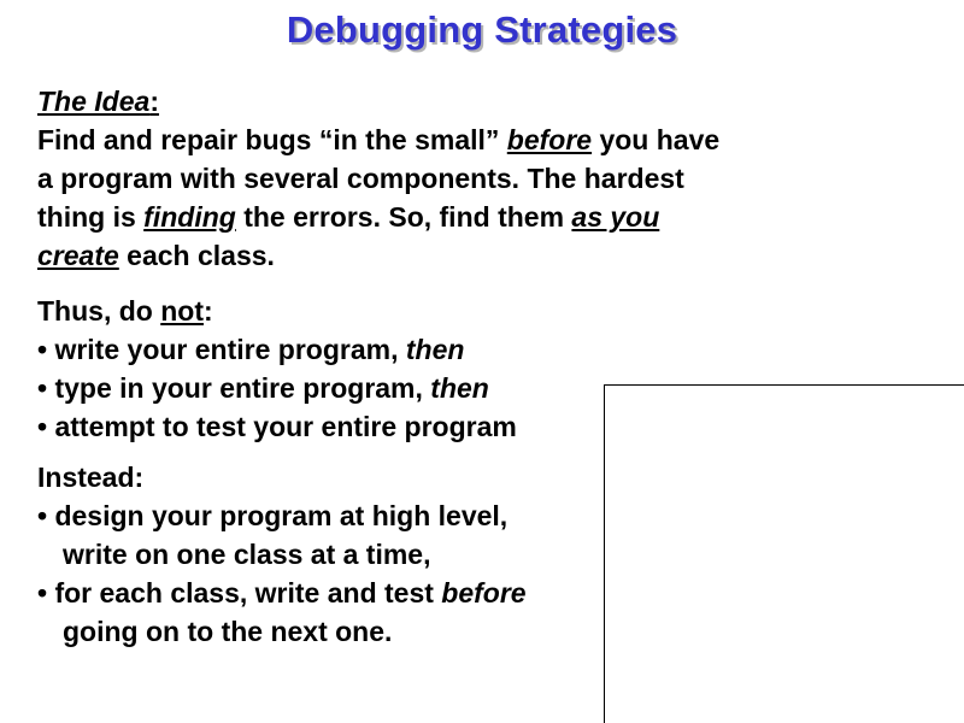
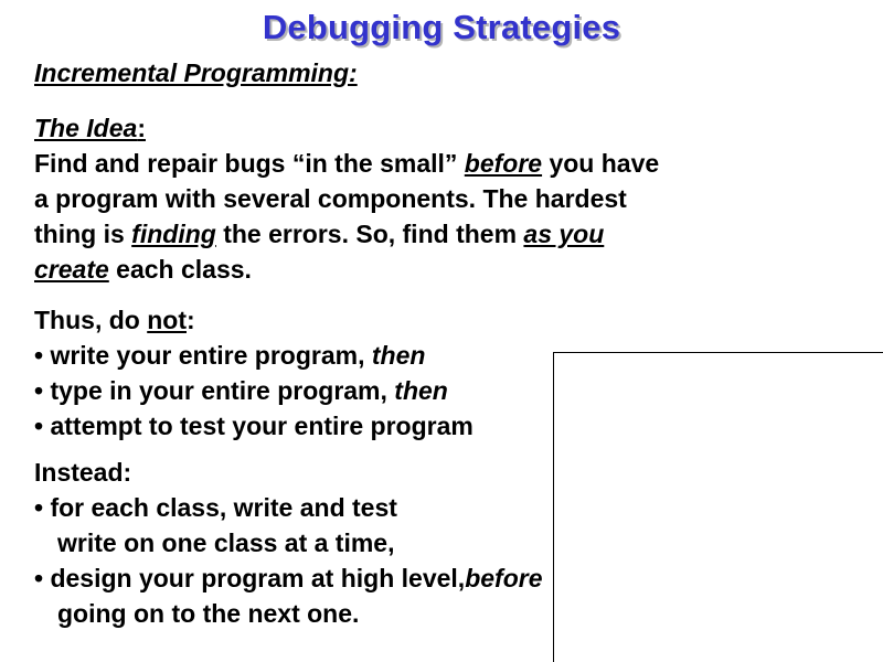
  Debugging Strategies
+ Incremental Programming:
  The Idea:
  Find and repair bugs “in the small” before you have
  a program with several components. The hardest
  thing is finding the errors. So, find them as you
  create each class.
  Thus, do not:
  • write your entire program, then
  • type in your entire program, then
  • attempt to test your entire program
  Instead:
- • design your program at high level,
+ • for each class, write and test
  write on one class at a time,
- • for each class, write and test before
+ • design your program at high level,before
  going on to the next one.
